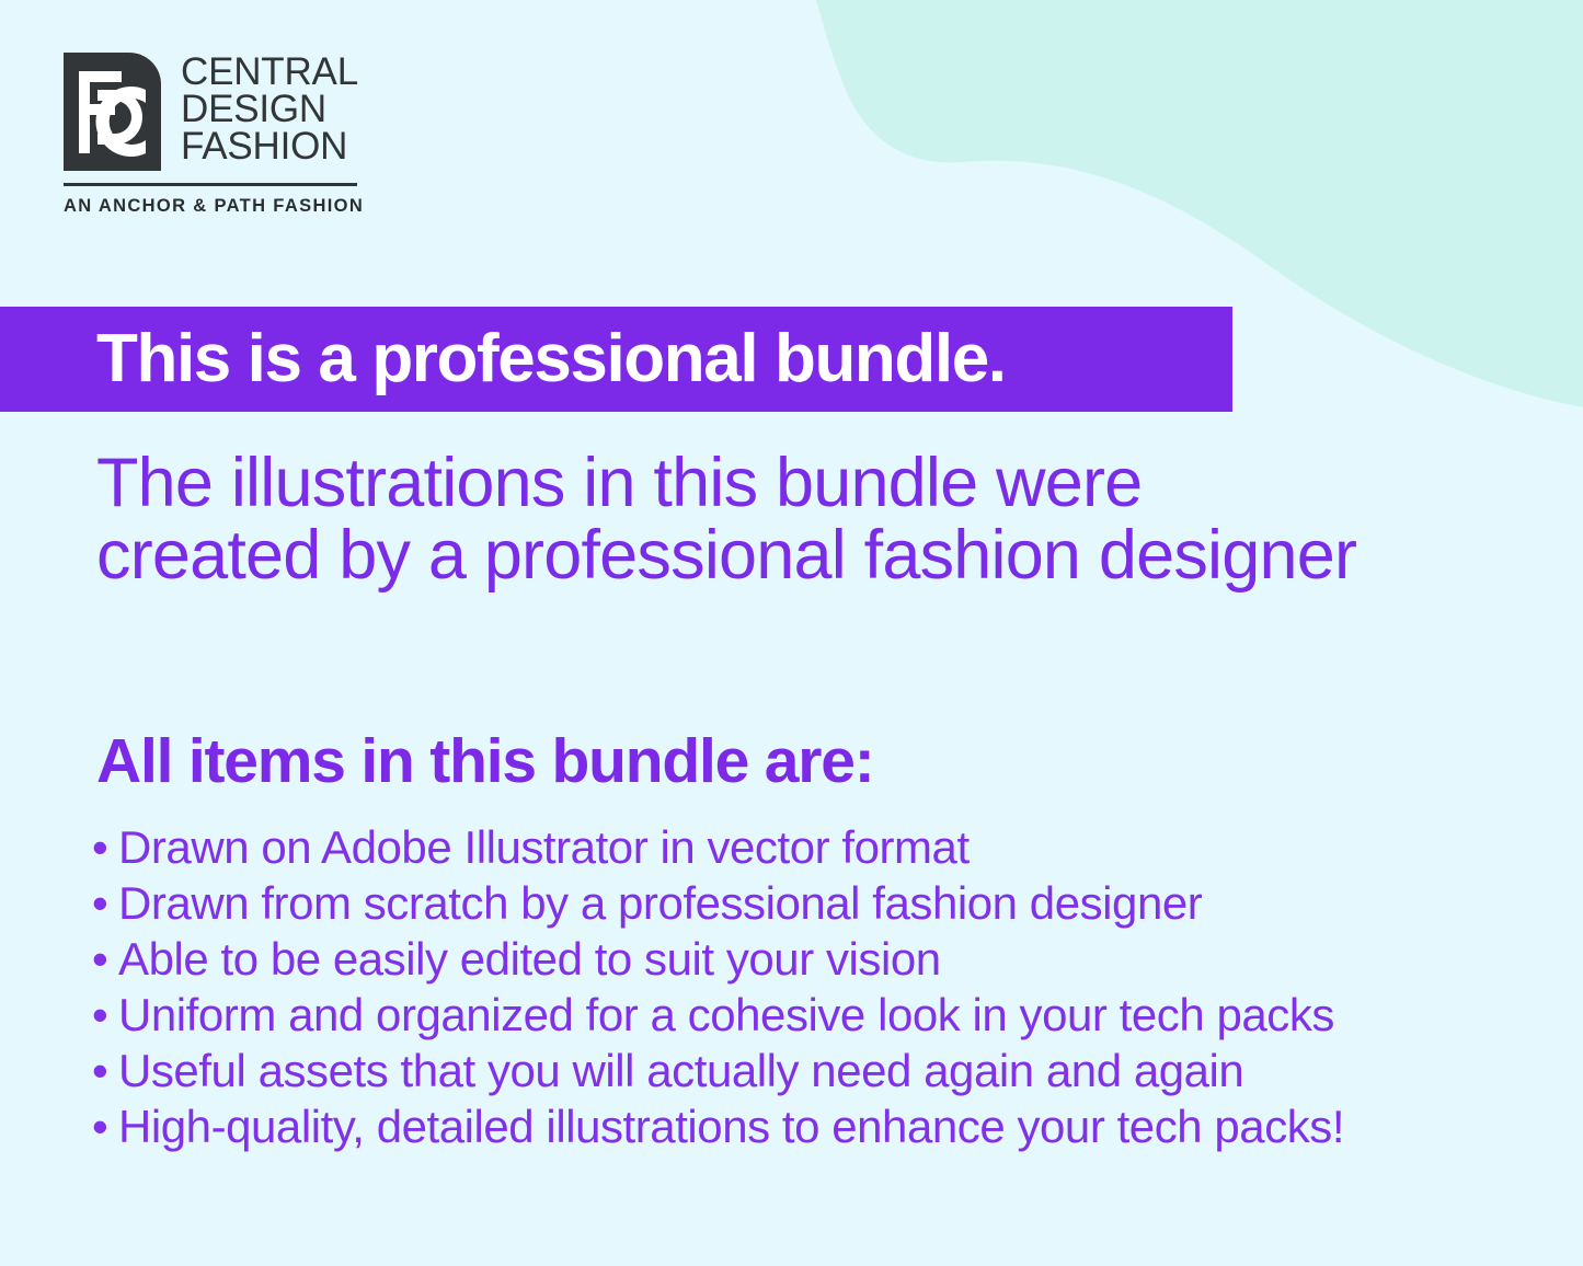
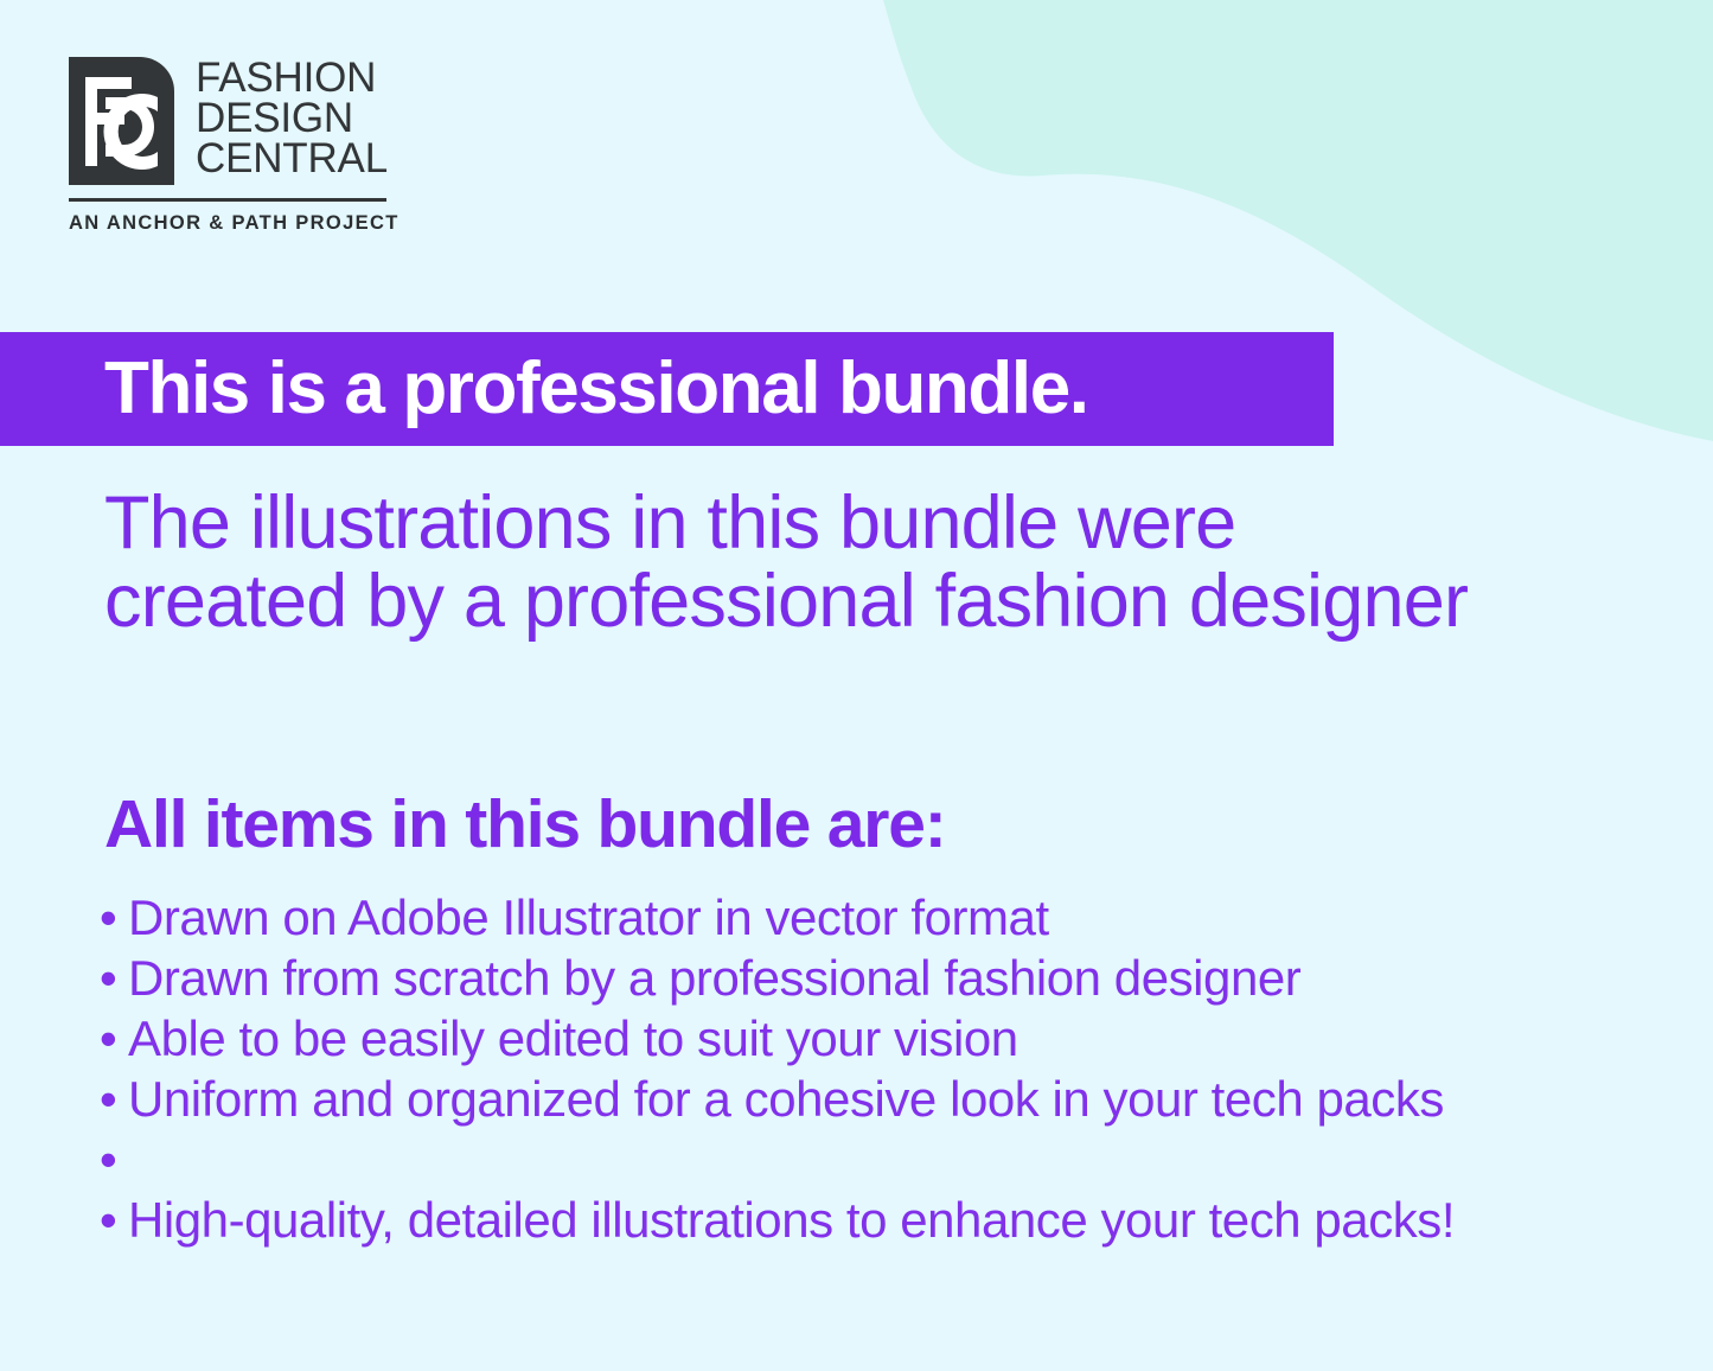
- CENTRAL
+ FASHION
  DESIGN
- FASHION
+ CENTRAL
- AN ANCHOR & PATH FASHION
+ AN ANCHOR & PATH PROJECT
  This is a professional bundle.
  The illustrations in this bundle were
  created by a professional fashion designer
  All items in this bundle are:
  •
  Drawn on Adobe Illustrator in vector format
  •
  Drawn from scratch by a professional fashion designer
  •
  Able to be easily edited to suit your vision
  •
  Uniform and organized for a cohesive look in your tech packs
  •
- Useful assets that you will actually need again and again
  •
  High-quality, detailed illustrations to enhance your tech packs!
